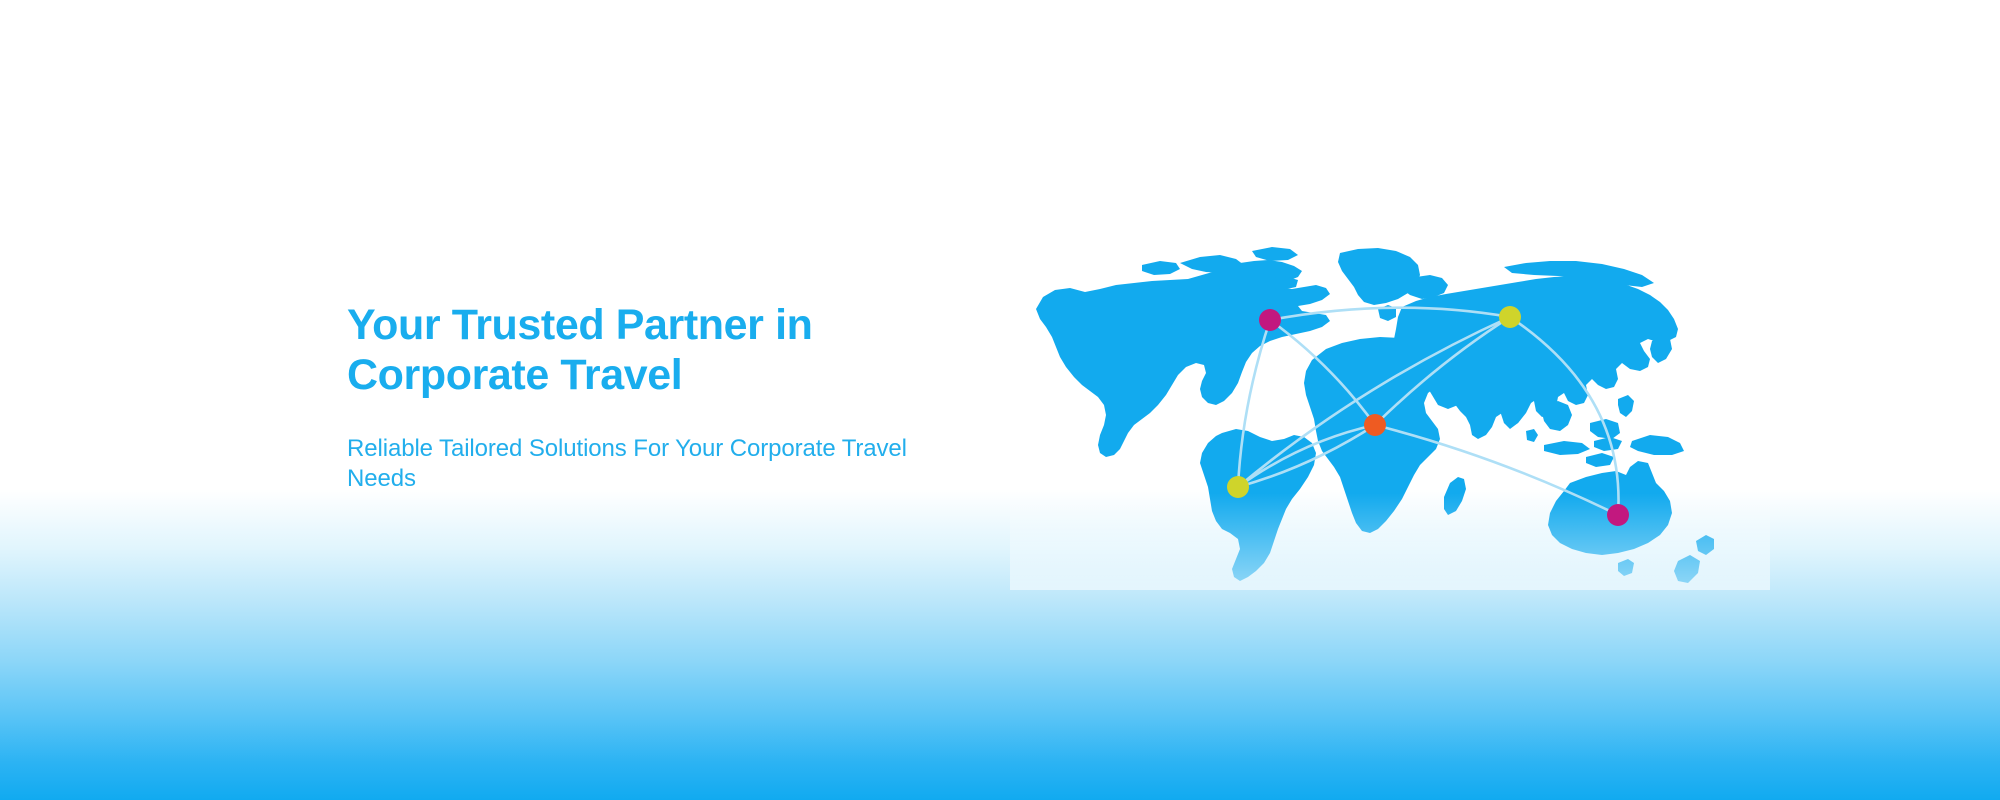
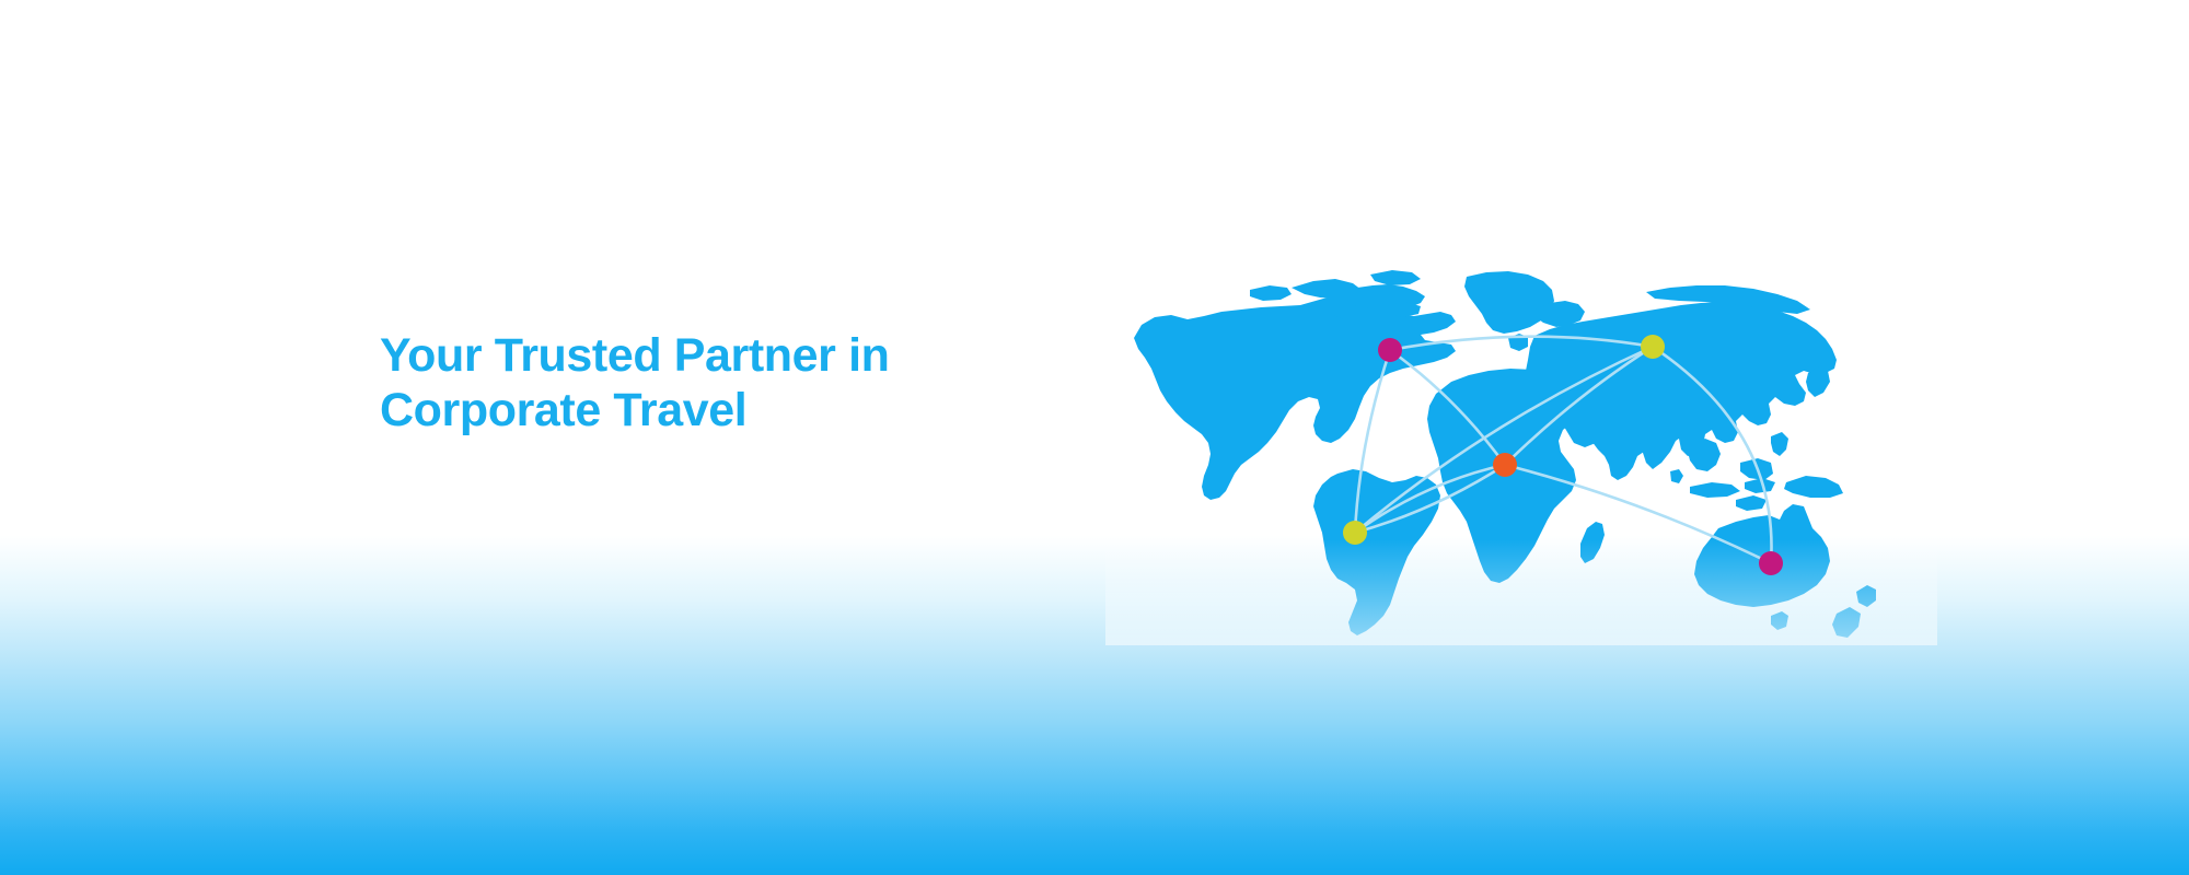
  Your Trusted Partner in
  Corporate Travel
- Reliable Tailored Solutions For Your Corporate Travel Needs
